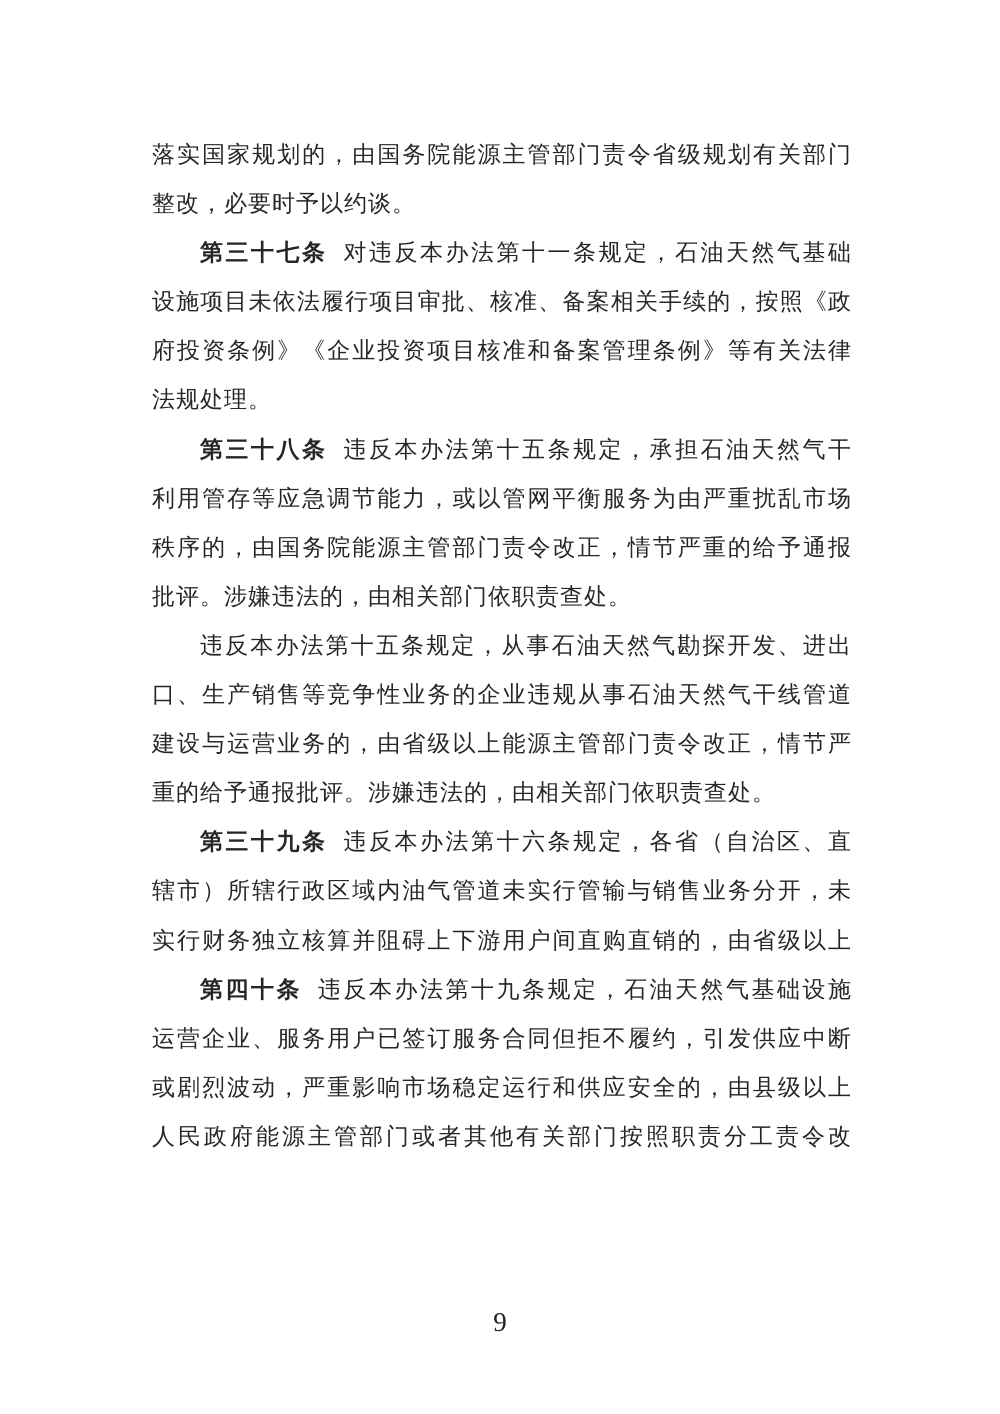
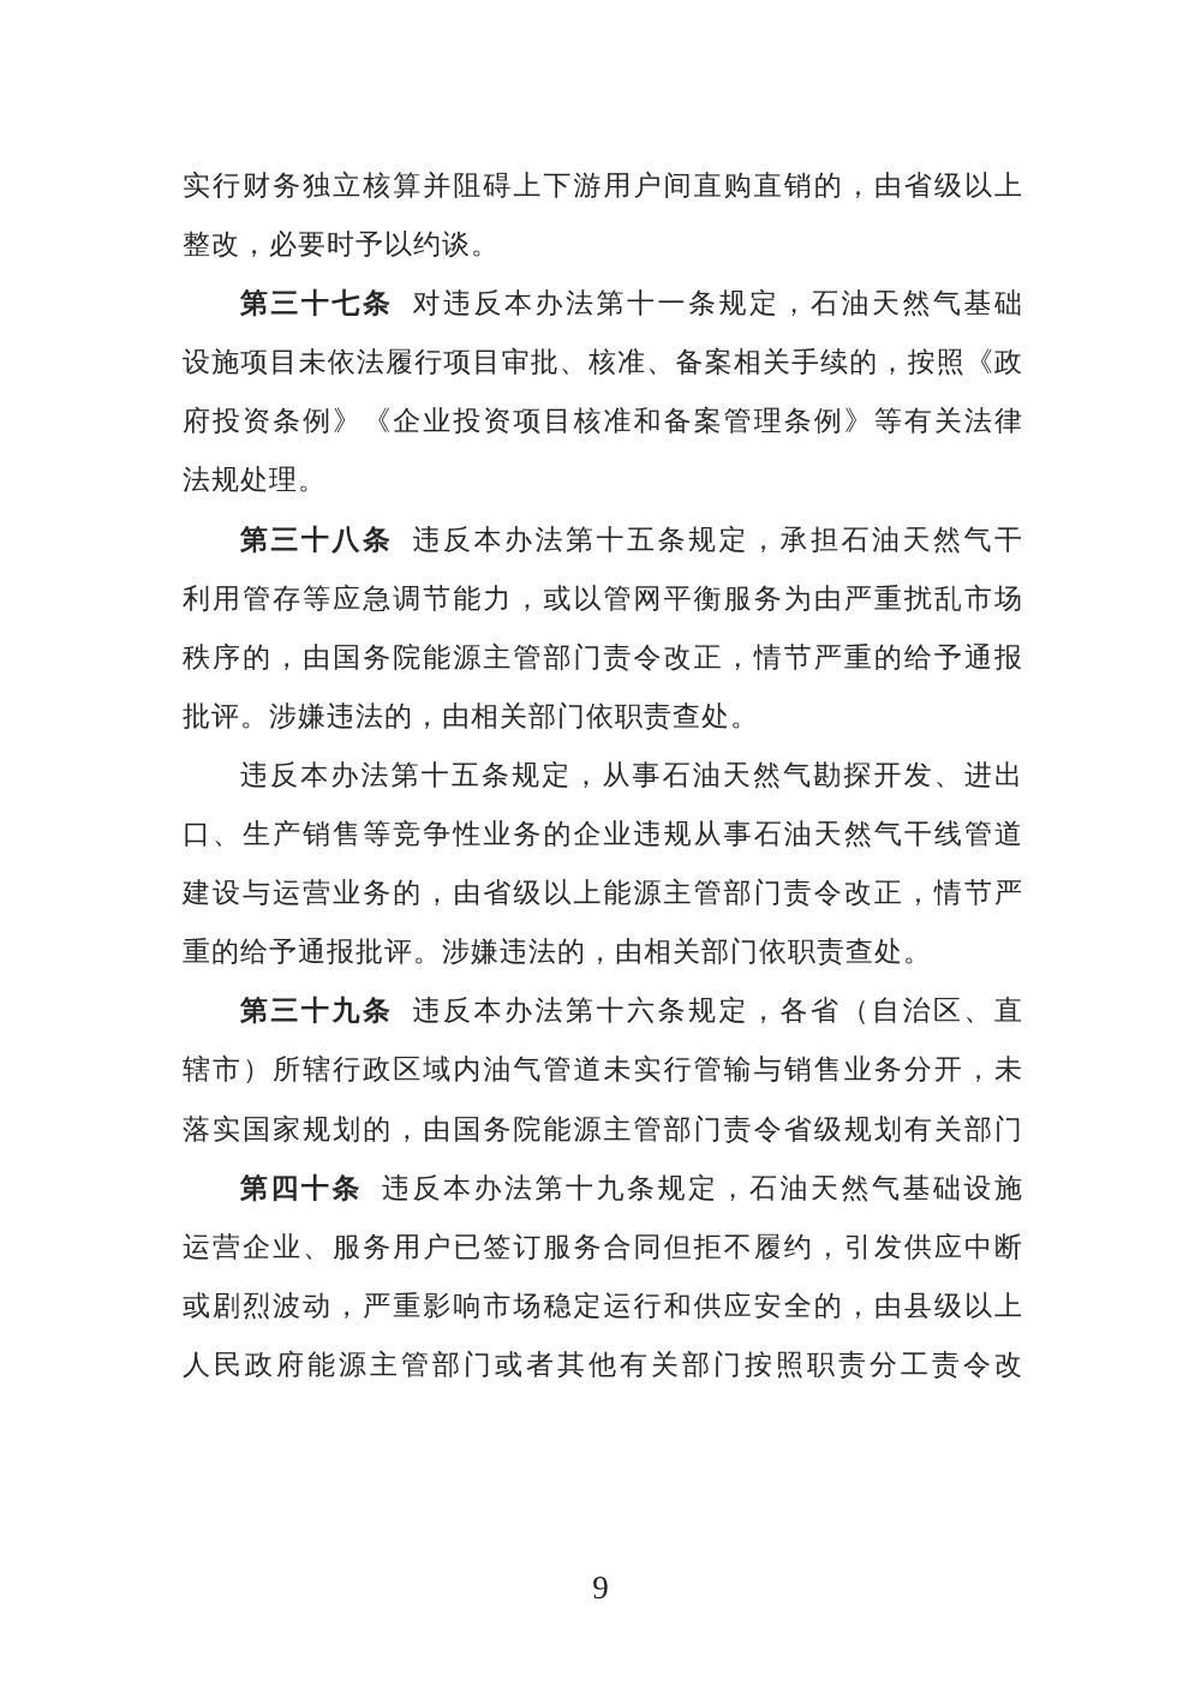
- 落实国家规划的，由国务院能源主管部门责令省级规划有关部门
+ 实行财务独立核算并阻碍上下游用户间直购直销的，由省级以上
  整改，必要时予以约谈。
  第三十七条 对违反本办法第十一条规定，石油天然气基础
  设施项目未依法履行项目审批、核准、备案相关手续的，按照《政
  府投资条例》《企业投资项目核准和备案管理条例》等有关法律
  法规处理。
  第三十八条 违反本办法第十五条规定，承担石油天然气干
  利用管存等应急调节能力，或以管网平衡服务为由严重扰乱市场
  秩序的，由国务院能源主管部门责令改正，情节严重的给予通报
  批评。涉嫌违法的，由相关部门依职责查处。
  违反本办法第十五条规定，从事石油天然气勘探开发、进出
  口、生产销售等竞争性业务的企业违规从事石油天然气干线管道
  建设与运营业务的，由省级以上能源主管部门责令改正，情节严
  重的给予通报批评。涉嫌违法的，由相关部门依职责查处。
  第三十九条 违反本办法第十六条规定，各省（自治区、直
  辖市）所辖行政区域内油气管道未实行管输与销售业务分开，未
- 实行财务独立核算并阻碍上下游用户间直购直销的，由省级以上
+ 落实国家规划的，由国务院能源主管部门责令省级规划有关部门
  第四十条 违反本办法第十九条规定，石油天然气基础设施
  运营企业、服务用户已签订服务合同但拒不履约，引发供应中断
  或剧烈波动，严重影响市场稳定运行和供应安全的，由县级以上
  人民政府能源主管部门或者其他有关部门按照职责分工责令改
  9
